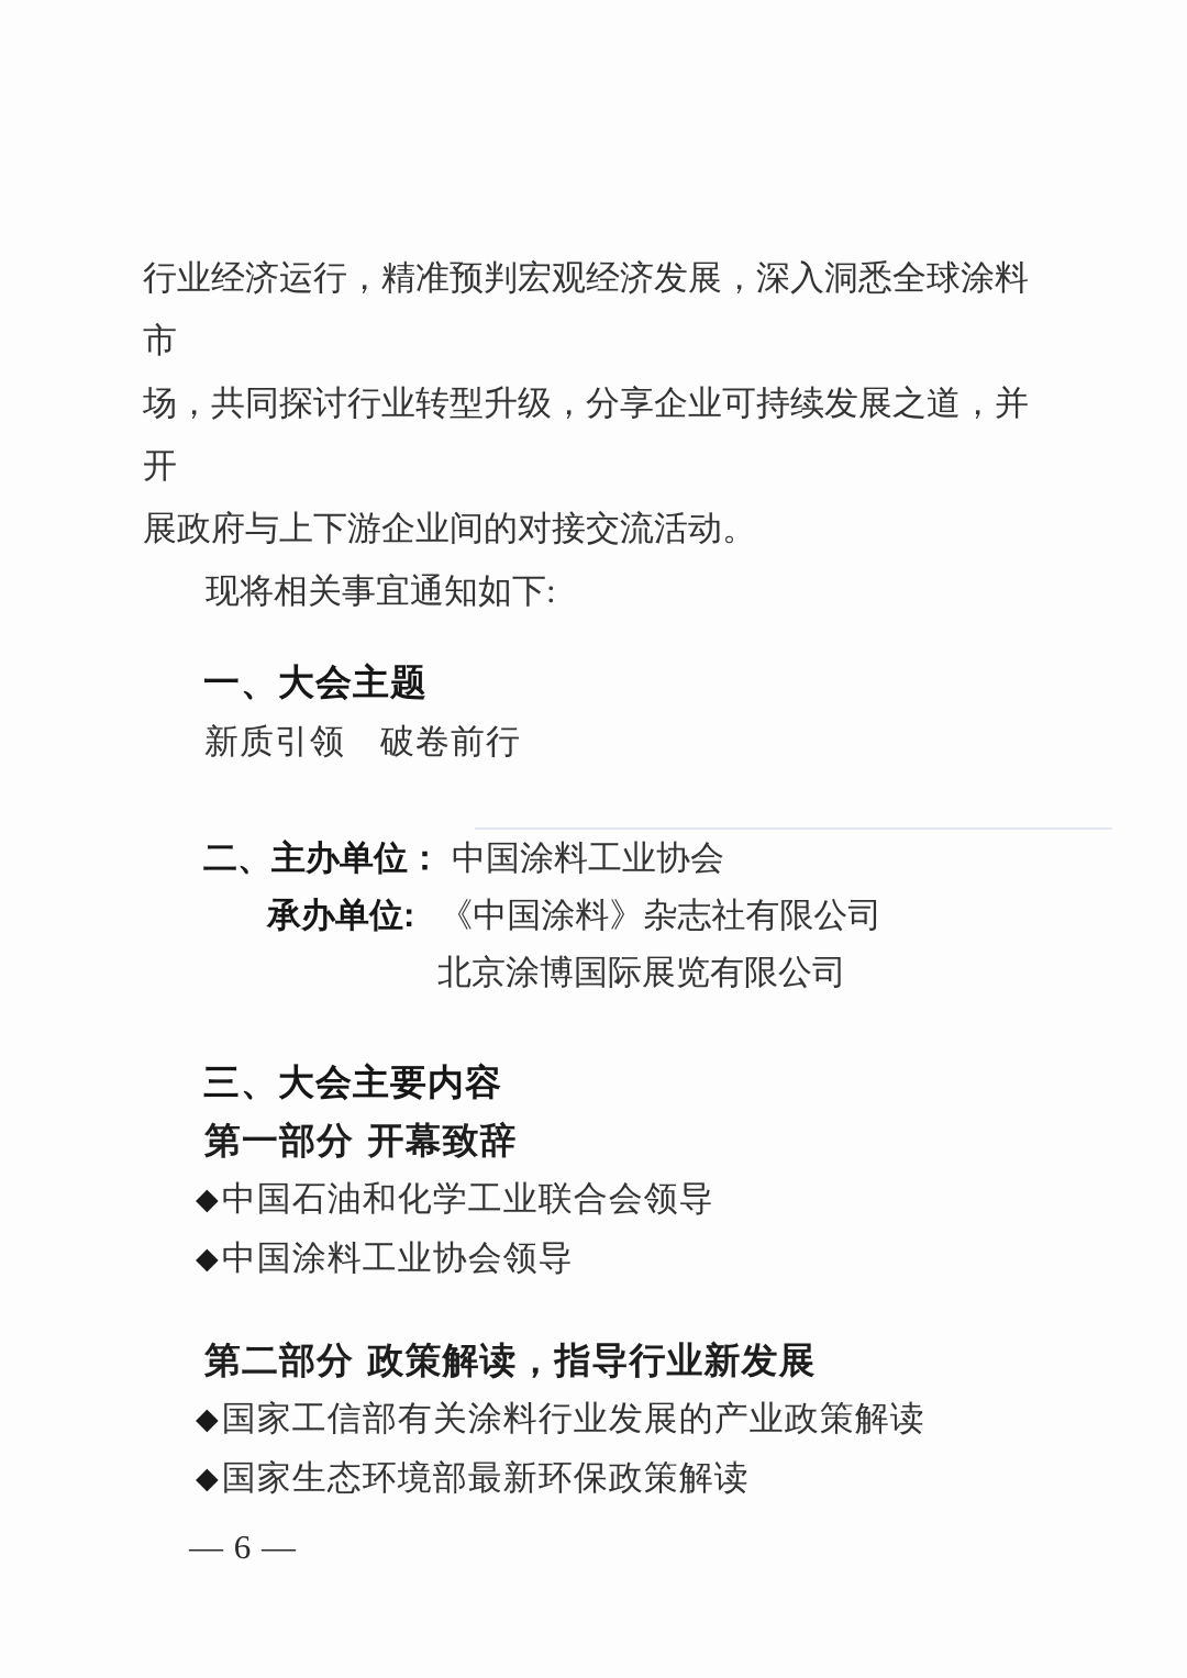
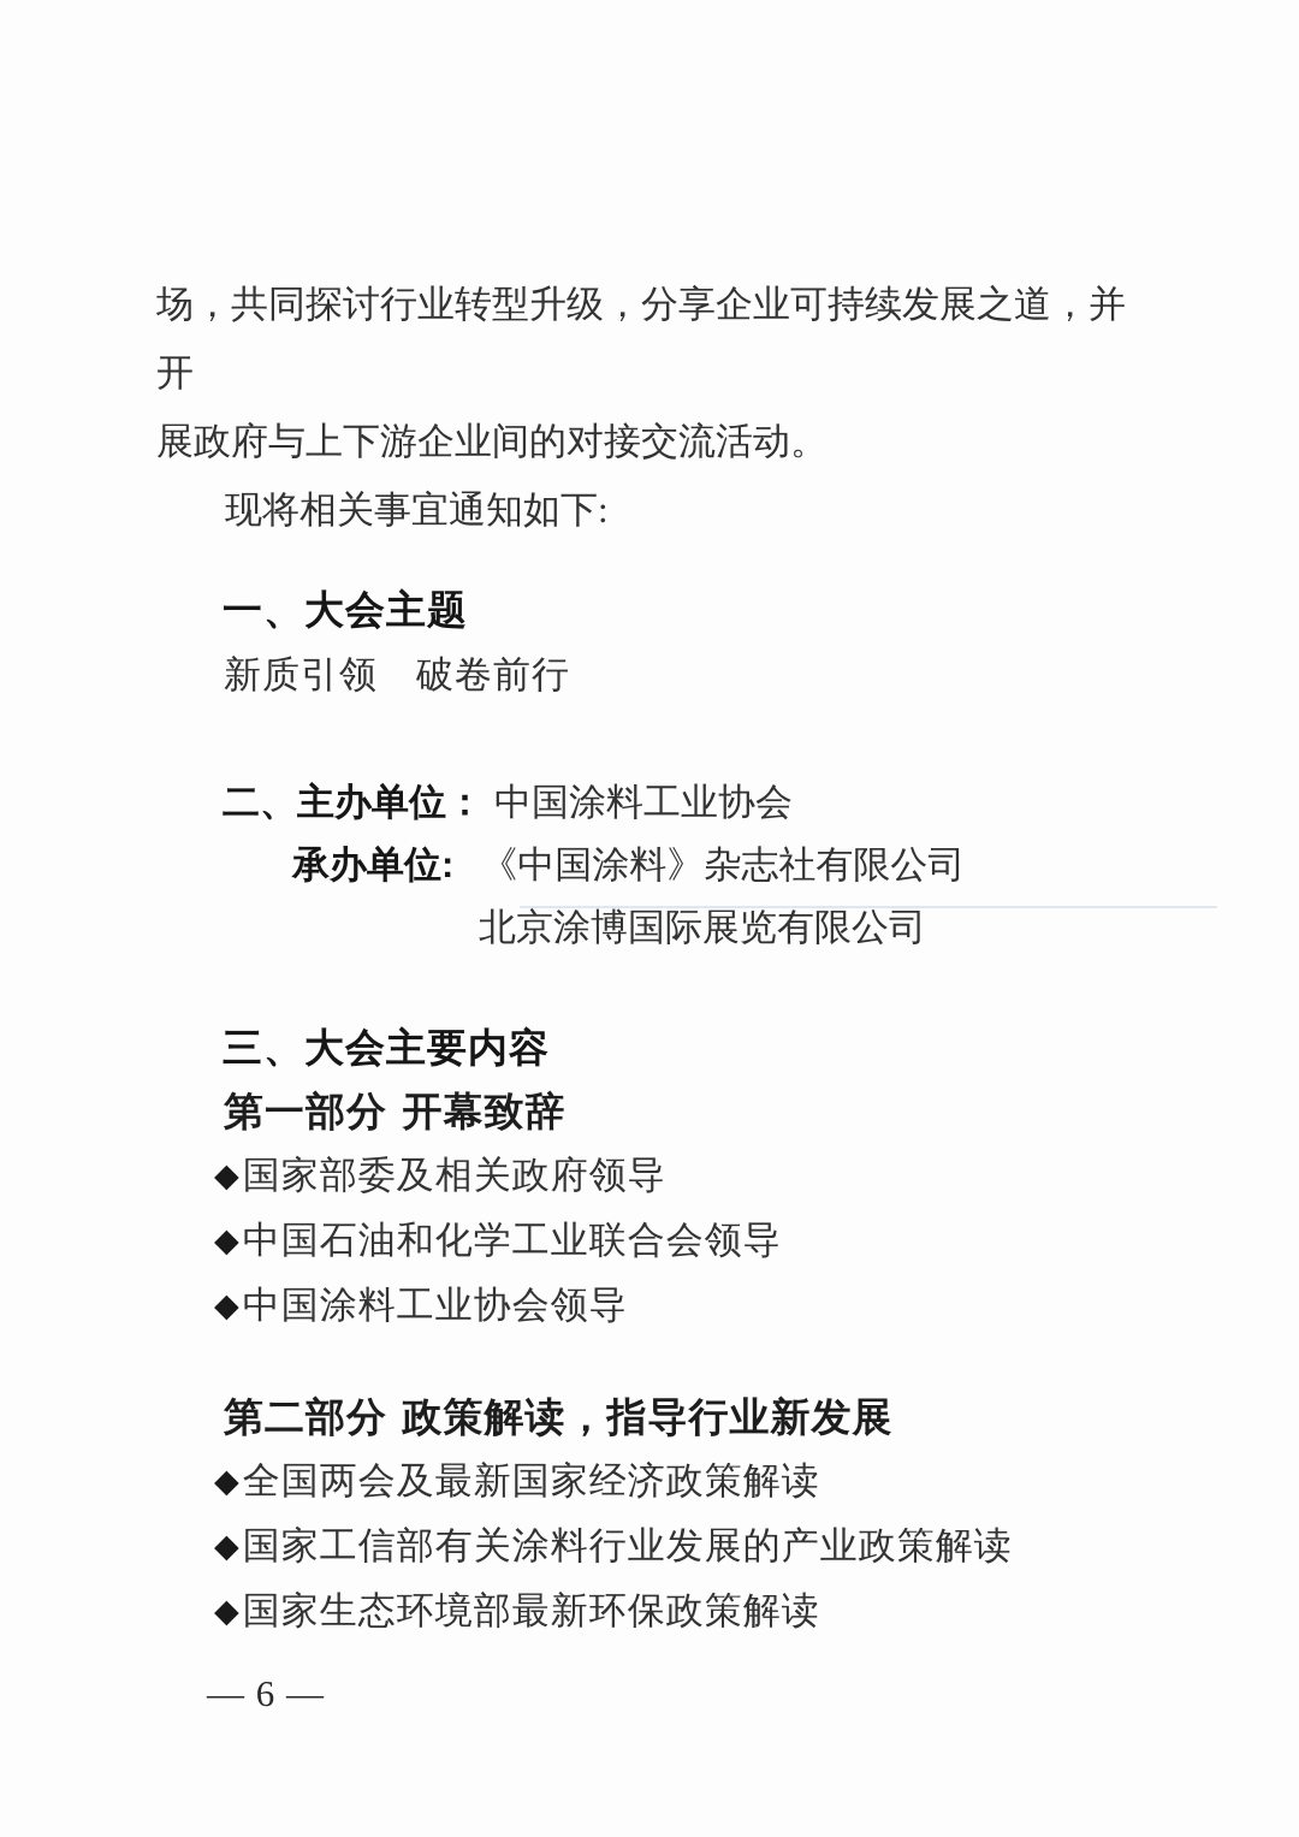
- 行业经济运行，精准预判宏观经济发展，深入洞悉全球涂料市
  场，共同探讨行业转型升级，分享企业可持续发展之道，并开
  展政府与上下游企业间的对接交流活动。
  现将相关事宜通知如下:
  一、大会主题
  新质引领 破卷前行
  二、主办单位： 中国涂料工业协会
  承办单位: 《中国涂料》杂志社有限公司
  北京涂博国际展览有限公司
  三、大会主要内容
  第一部分 开幕致辞
+ ◆国家部委及相关政府领导
  ◆中国石油和化学工业联合会领导
  ◆中国涂料工业协会领导
  第二部分 政策解读，指导行业新发展
+ ◆全国两会及最新国家经济政策解读
  ◆国家工信部有关涂料行业发展的产业政策解读
  ◆国家生态环境部最新环保政策解读
  — 6 —
